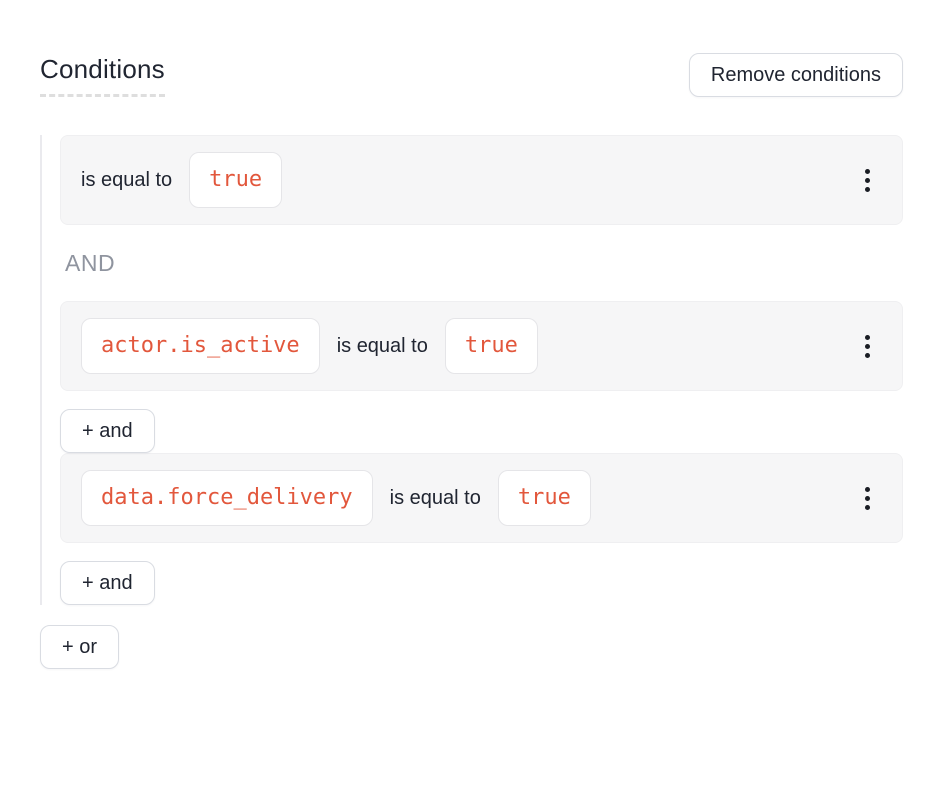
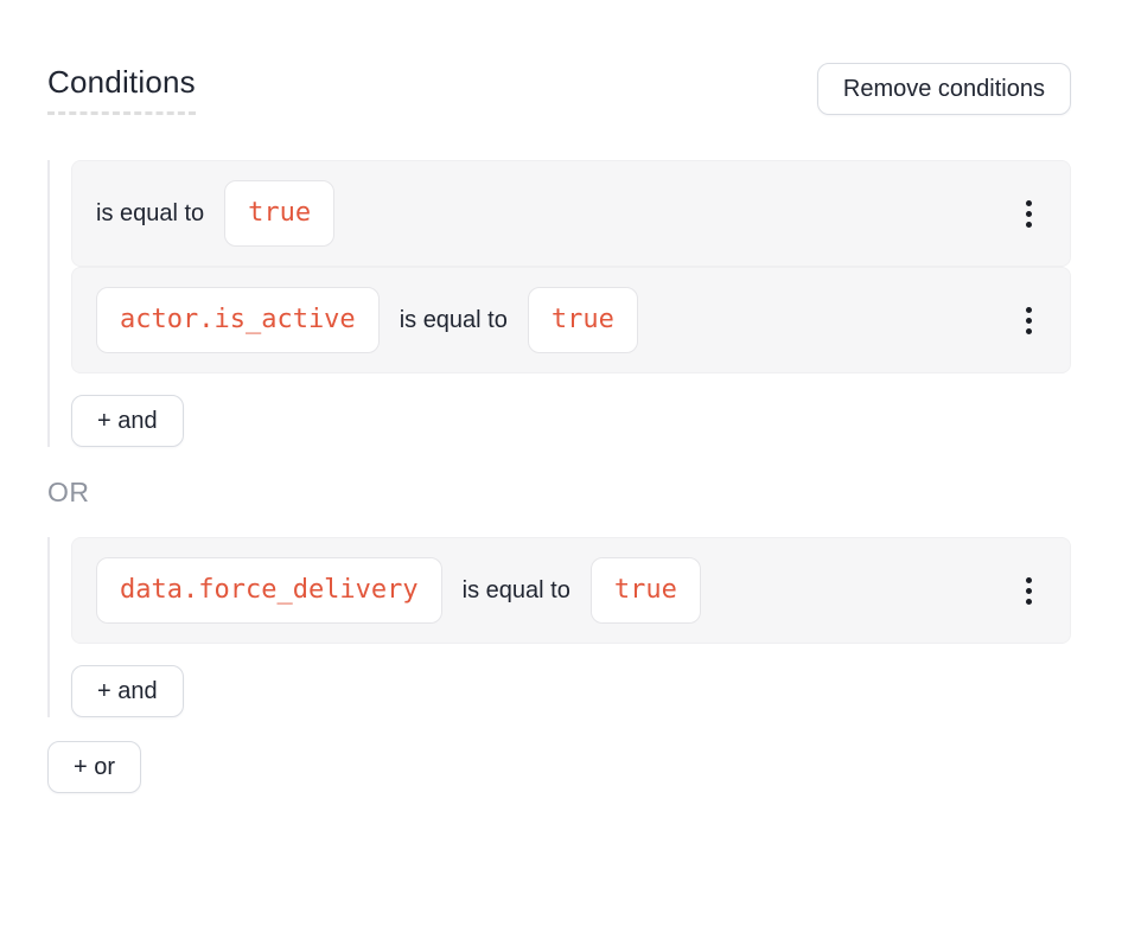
  Conditions
  Remove conditions
  is equal to
  true
- AND
  actor.is_active
  is equal to
  true
  + and
+ OR
  data.force_delivery
  is equal to
  true
  + and
  + or
